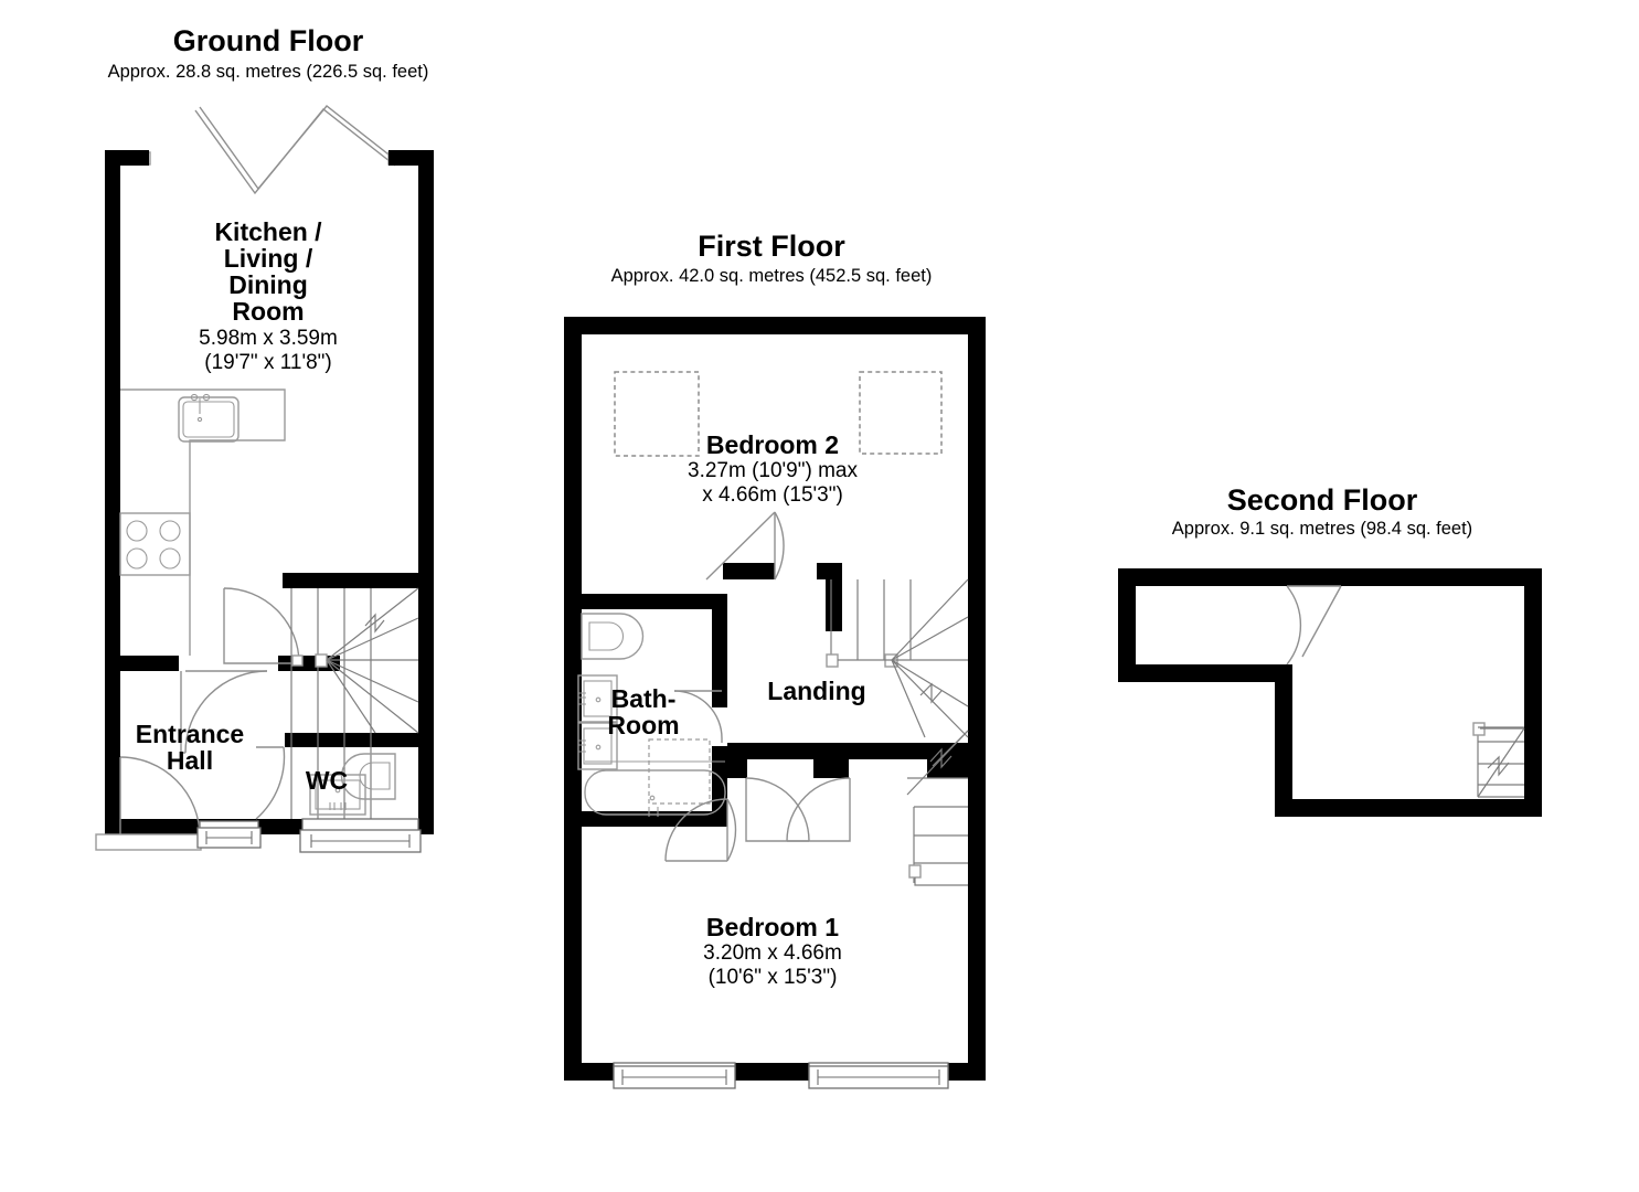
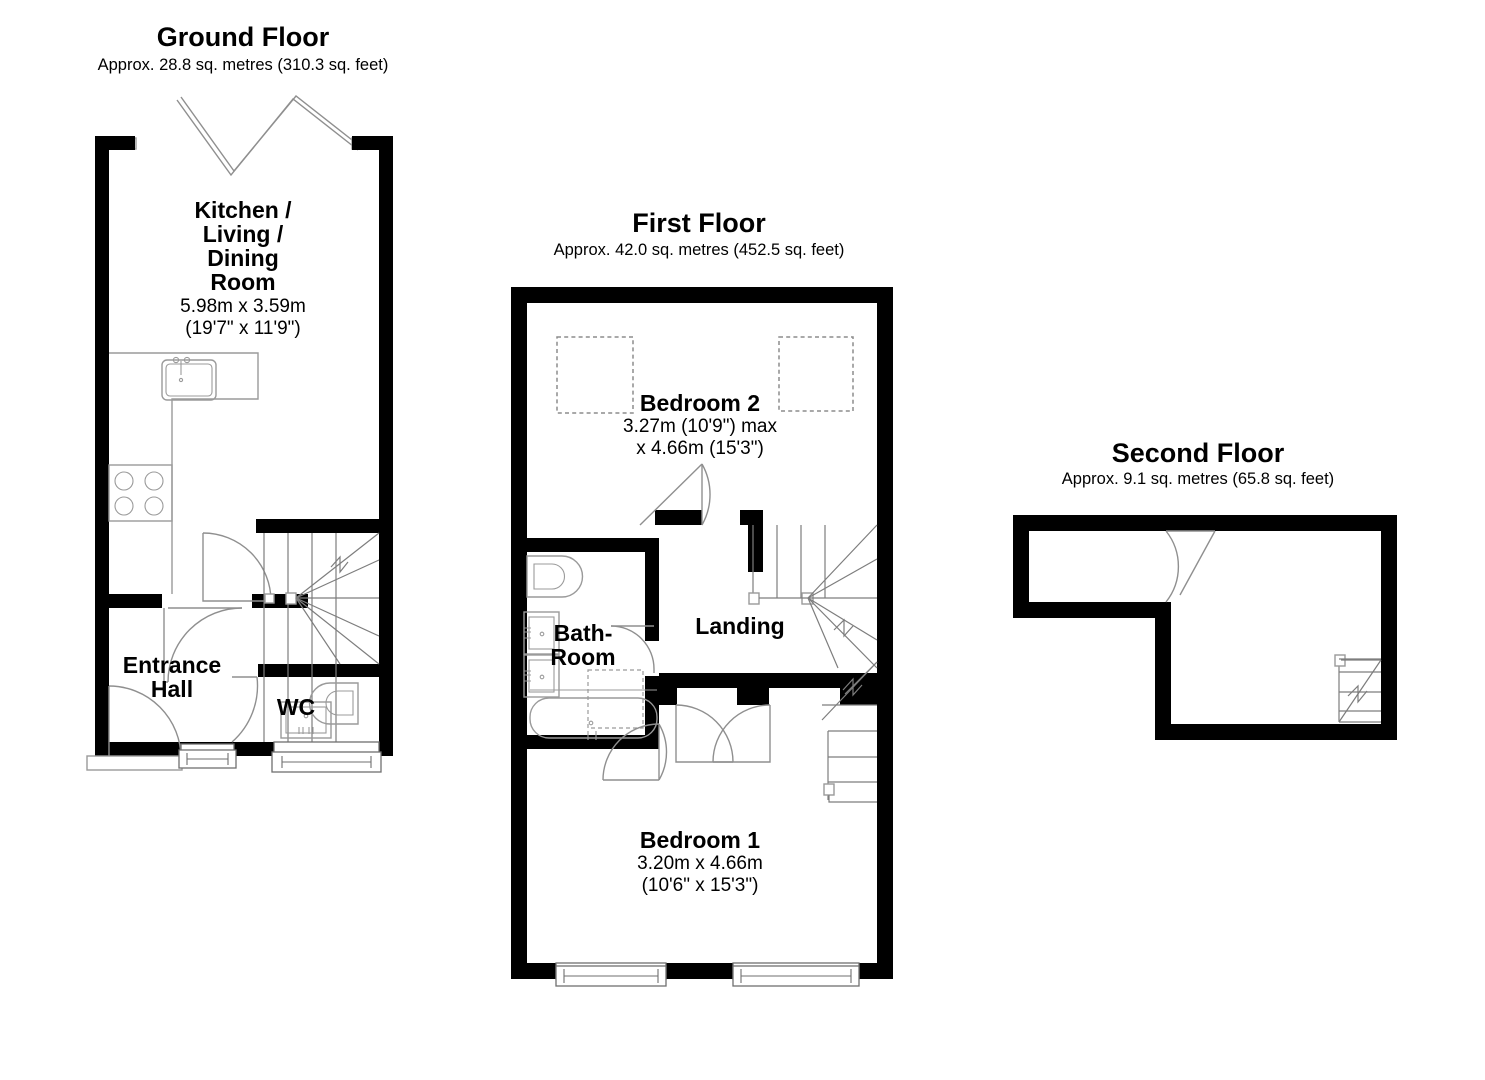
  Ground Floor
- Approx. 28.8 sq. metres (226.5 sq. feet)
+ Approx. 28.8 sq. metres (310.3 sq. feet)
  Kitchen /
  Living /
  Dining
  Room
  5.98m x 3.59m
- (19'7" x 11'8")
+ (19'7" x 11'9")
  Entrance
  Hall
  WC
  First Floor
  Approx. 42.0 sq. metres (452.5 sq. feet)
  Bedroom 2
  3.27m (10'9") max
  x 4.66m (15'3")
  Bath-
  Room
  Landing
  Bedroom 1
  3.20m x 4.66m
  (10'6" x 15'3")
  Second Floor
- Approx. 9.1 sq. metres (98.4 sq. feet)
+ Approx. 9.1 sq. metres (65.8 sq. feet)
